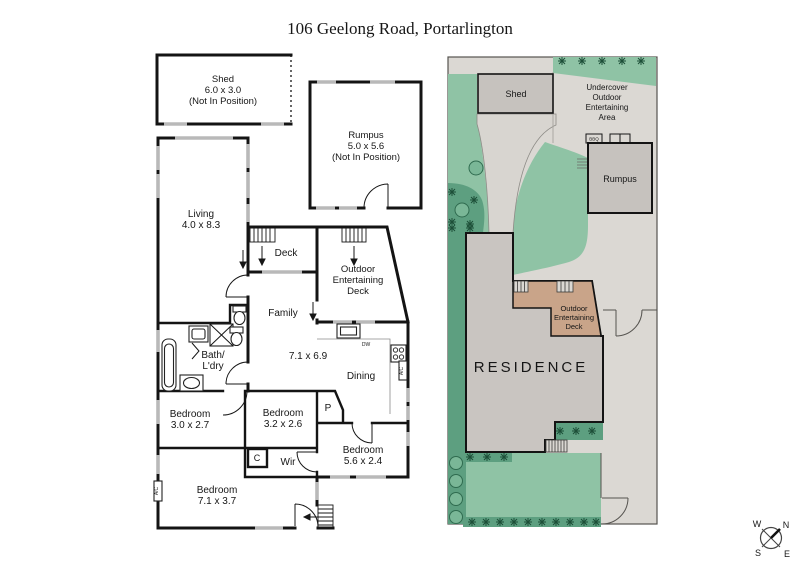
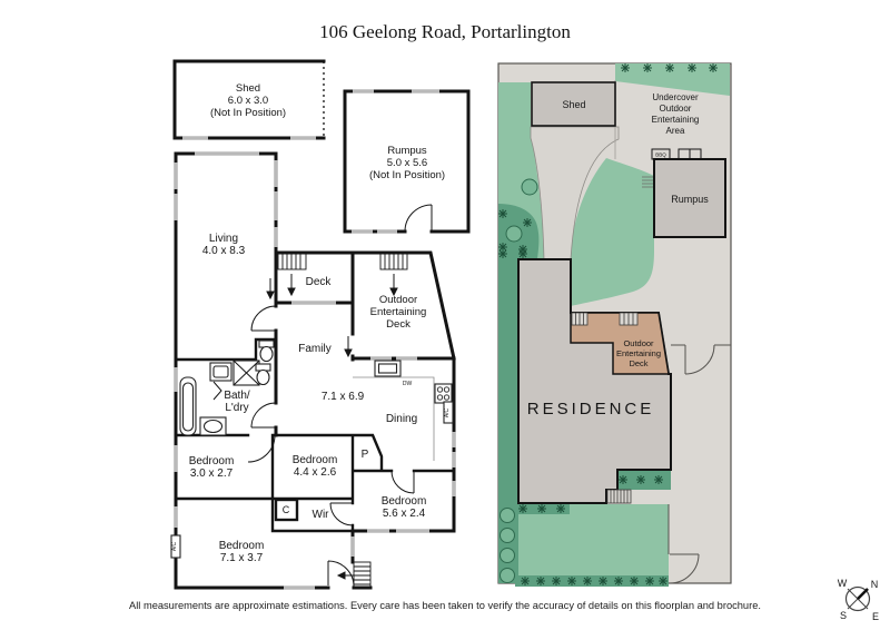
  106 Geelong Road, Portarlington
  Shed
  Rumpus
  Undercover
  Outdoor
  Entertaining
  Area
  RESIDENCE
  Outdoor
  Entertaining
  Deck
  Shed
  6.0 x 3.0
  (Not In Position)
  Rumpus
  5.0 x 5.6
  (Not In Position)
  Living
  4.0 x 8.3
  Deck
  Outdoor
  Entertaining
  Deck
  Family
  7.1 x 6.9
  Dining
  Bath/
  L'dry
  Bedroom
  3.0 x 2.7
  Bedroom
- 3.2 x 2.6
+ 4.4 x 2.6
  Bedroom
  5.6 x 2.4
  Bedroom
  7.1 x 3.7
  P
  C
  Wir
+ All measurements are approximate estimations. Every care has been taken to verify the accuracy of details on this floorplan and brochure.
  W
  N
  S
  E
